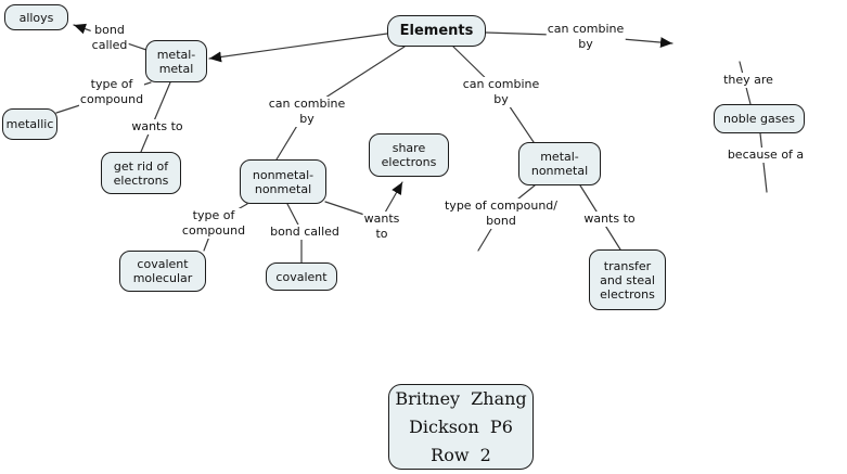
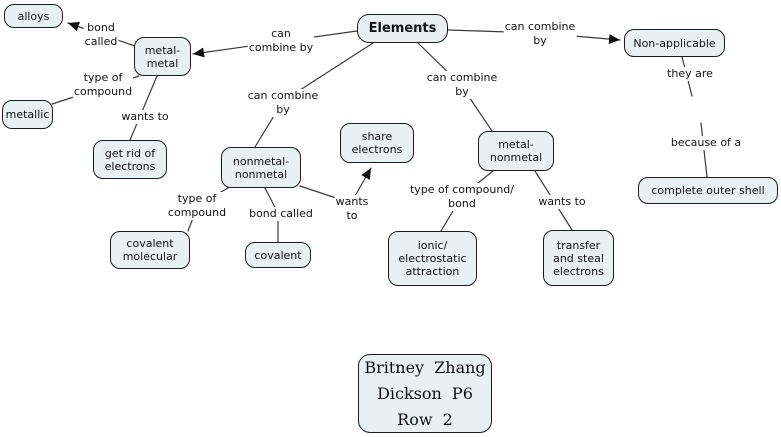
  bond
  called
  type of
  compound
  wants to
+ can
+ combine by
  can combine
  by
  can combine
  by
  can combine
  by
  they are
  because of a
  type of
  compound
  bond called
  wants
  to
  type of compound/
  bond
  wants to
  alloys
  Elements
+ Non-applicable
  metal-
  metal
  metallic
- noble gases
  get rid of
  electrons
  nonmetal-
  nonmetal
  share
  electrons
  metal-
  nonmetal
+ complete outer shell
  covalent
  molecular
  covalent
+ ionic/
+ electrostatic
+ attraction
  transfer
  and steal
  electrons
  Britney Zhang
  Dickson P6
  Row 2
